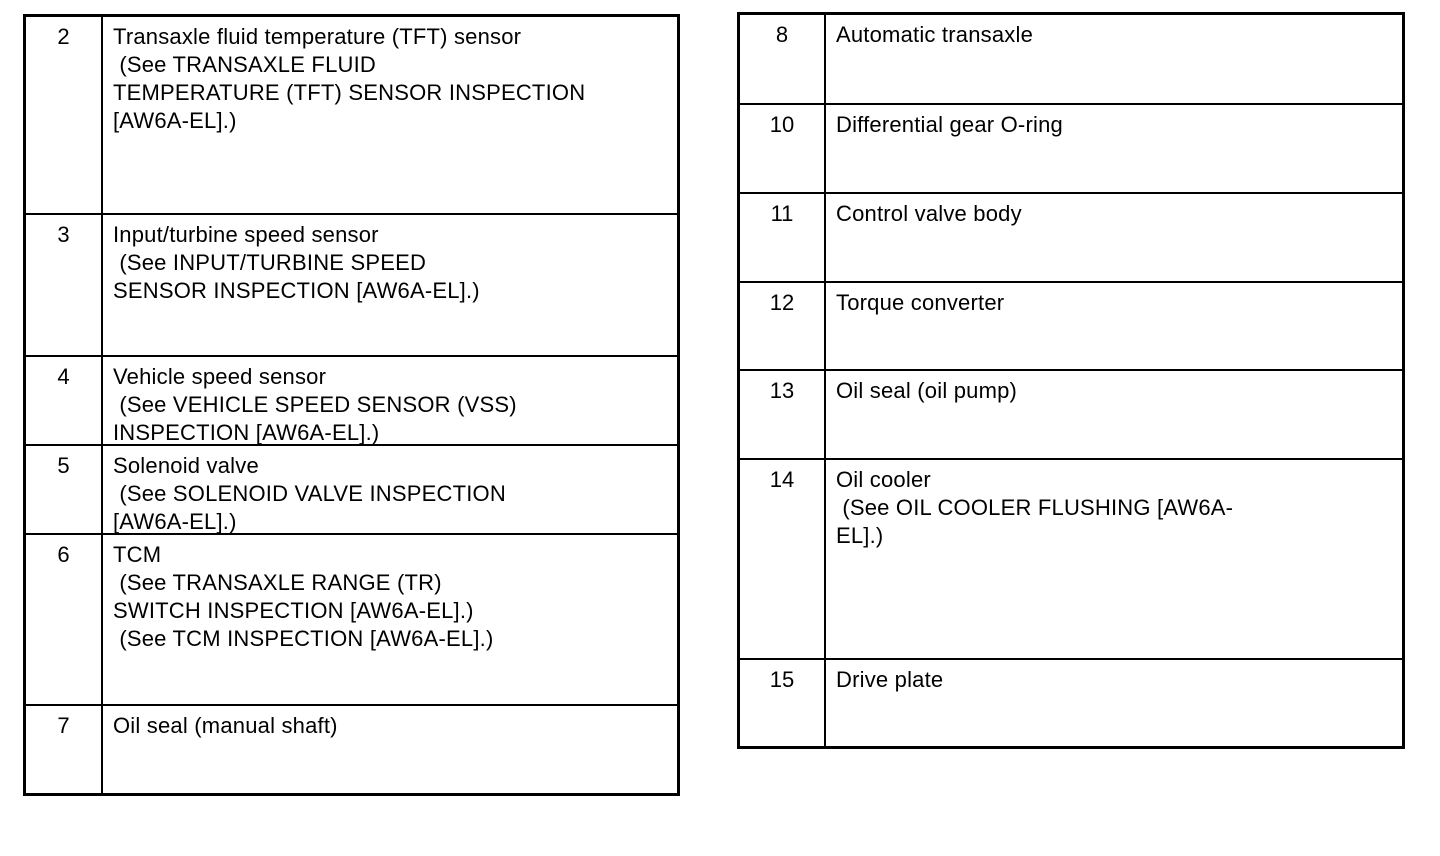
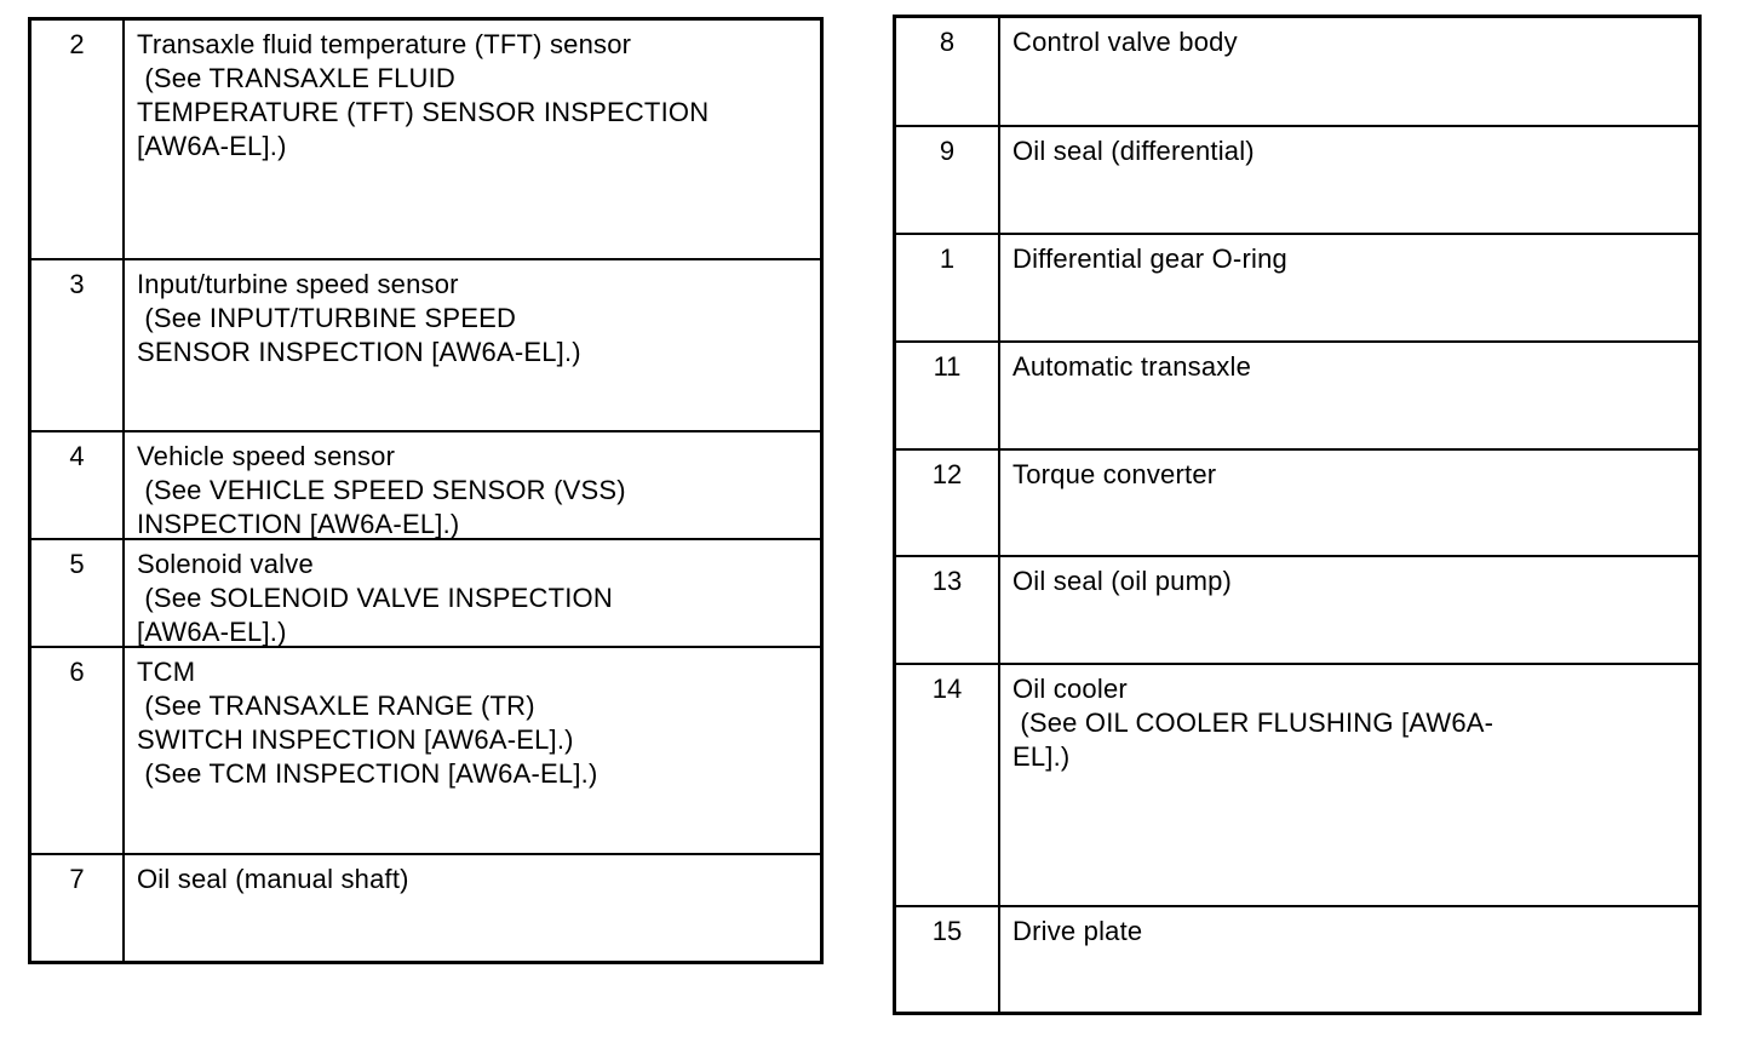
  2
  Transaxle fluid temperature (TFT) sensor
  (See TRANSAXLE FLUID
  TEMPERATURE (TFT) SENSOR INSPECTION
  [AW6A-EL].)
  3
  Input/turbine speed sensor
  (See INPUT/TURBINE SPEED
  SENSOR INSPECTION [AW6A-EL].)
  4
  Vehicle speed sensor
  (See VEHICLE SPEED SENSOR (VSS)
  INSPECTION [AW6A-EL].)
  5
  Solenoid valve
  (See SOLENOID VALVE INSPECTION
  [AW6A-EL].)
  6
  TCM
  (See TRANSAXLE RANGE (TR)
  SWITCH INSPECTION [AW6A-EL].)
  (See TCM INSPECTION [AW6A-EL].)
  7
  Oil seal (manual shaft)
  8
- Automatic transaxle
+ Control valve body
+ 9
+ Oil seal (differential)
- 10
+ 1
  Differential gear O-ring
  11
- Control valve body
+ Automatic transaxle
  12
  Torque converter
  13
  Oil seal (oil pump)
  14
  Oil cooler
  (See OIL COOLER FLUSHING [AW6A-
  EL].)
  15
  Drive plate
